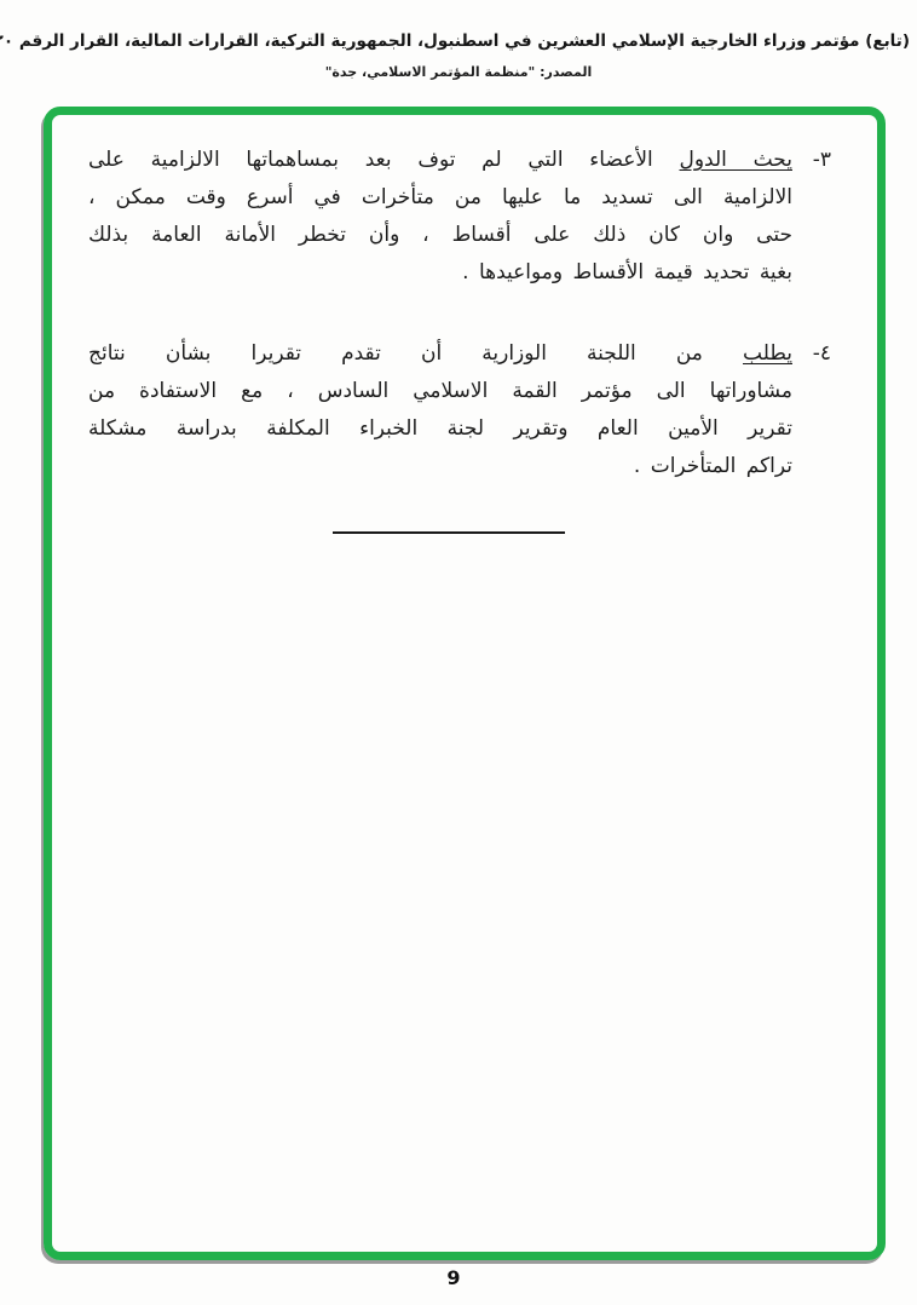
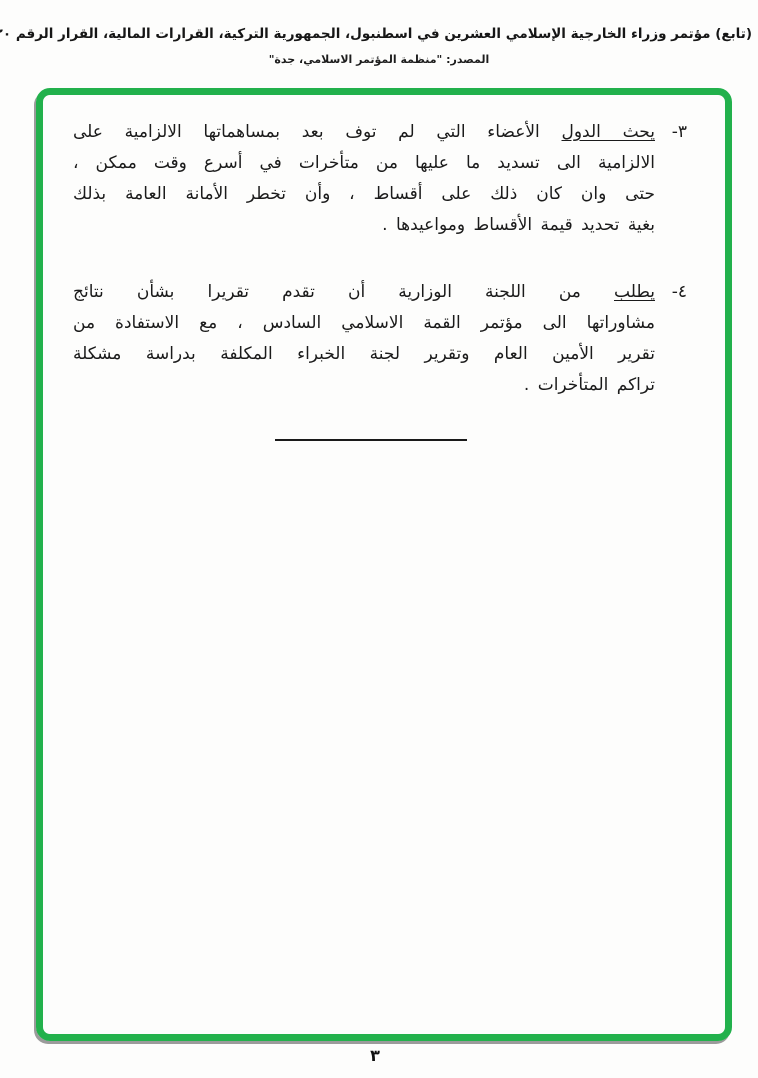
  (تابع) مؤتمر وزراء الخارجية الإسلامي العشرين في اسطنبول، الجمهورية التركية، القرارات المالية، القرار الرقم ٠
  المصدر: "منظمة المؤتمر الاسلامي، جدة"
  ٣-
  يحث الدول الأعضاء التي لم توف بعد بمساهماتها الالزامية على
  الالزامية الى تسديد ما عليها من متأخرات في أسرع وقت ممكن ،
  حتى وان كان ذلك على أقساط ، وأن تخطر الأمانة العامة بذلك
  بغية تحديد قيمة الأقساط ومواعيدها .
  ٤-
  يطلب من اللجنة الوزارية أن تقدم تقريرا بشأن نتائج
  مشاوراتها الى مؤتمر القمة الاسلامي السادس ، مع الاستفادة من
  تقرير الأمين العام وتقرير لجنة الخبراء المكلفة بدراسة مشكلة
  تراكم المتأخرات .
- 9
+ ٣
